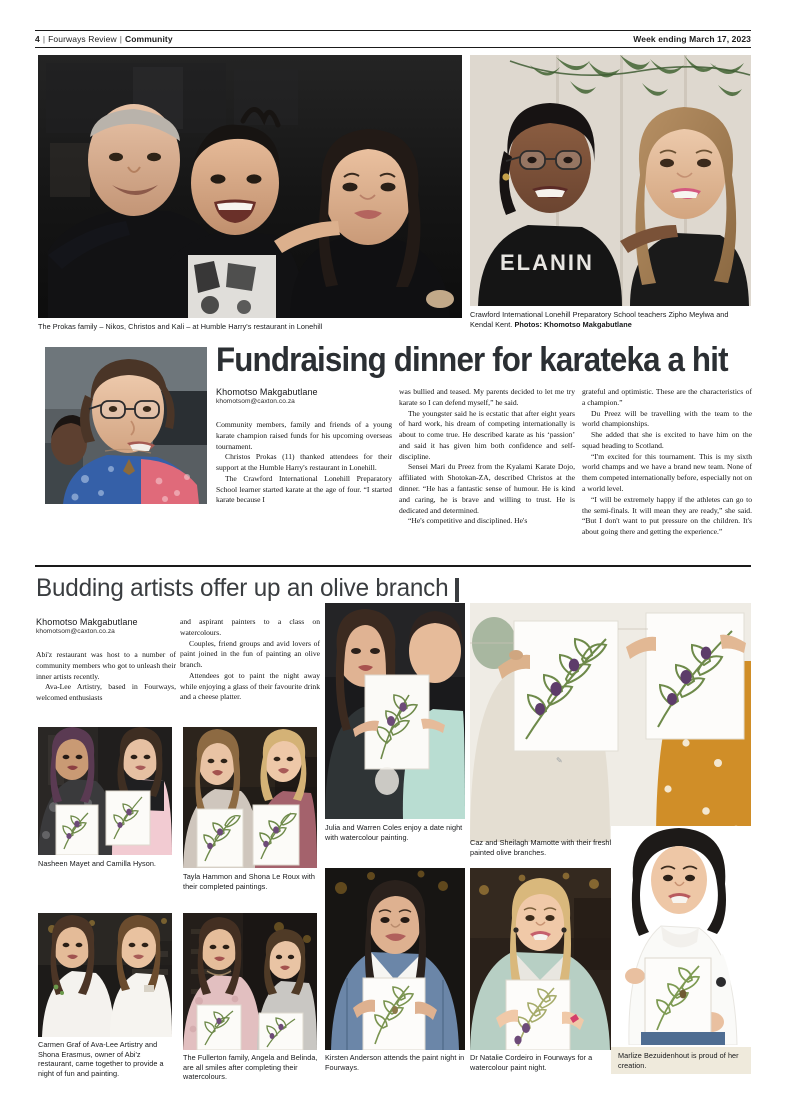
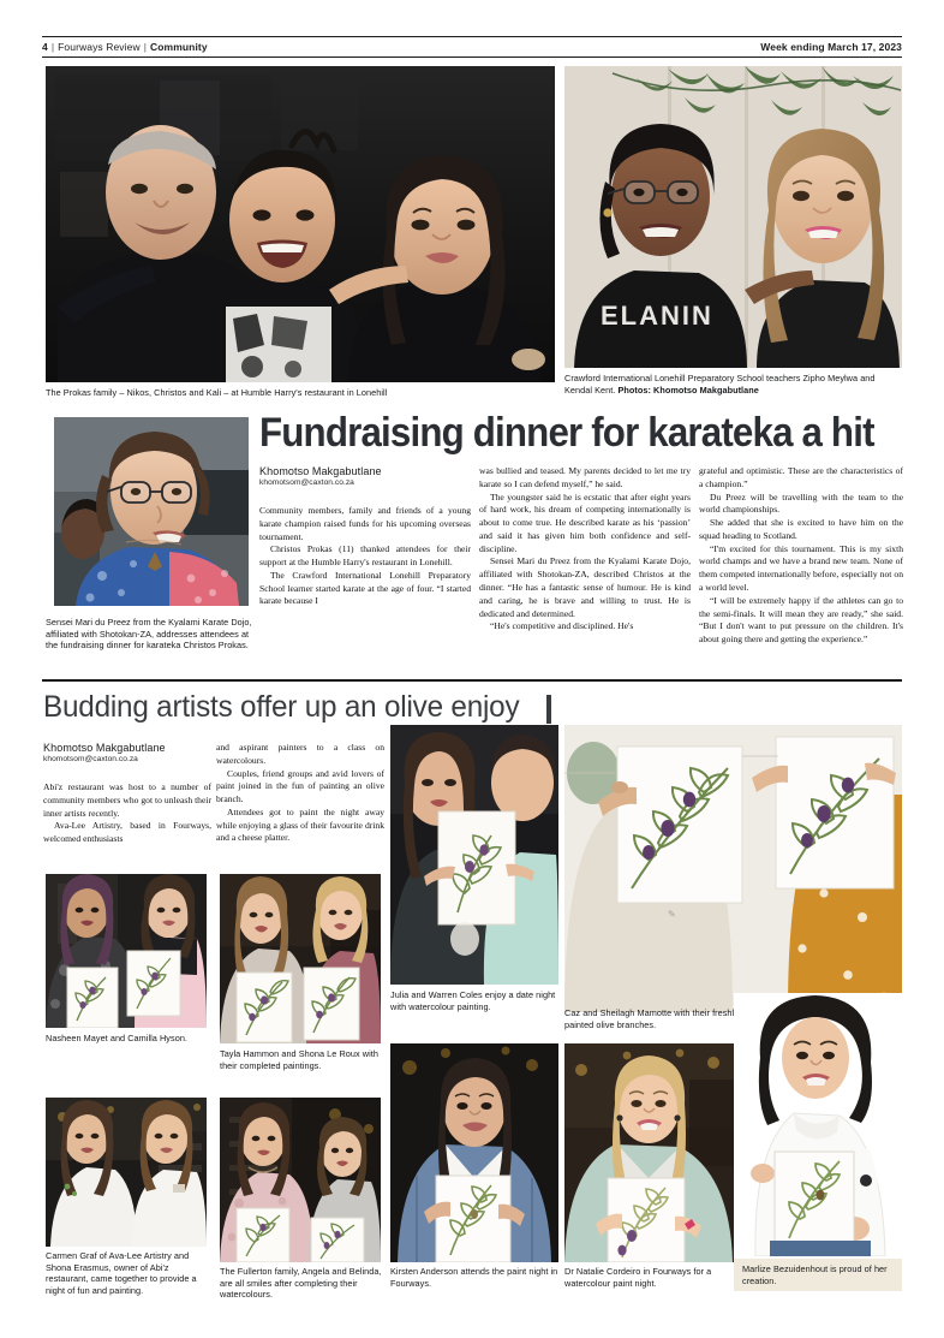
  4
  |
  Fourways Review
  |
  Community
  Week ending March 17, 2023
  The Prokas family – Nikos, Christos and Kali – at Humble Harry's restaurant in Lonehill
  ELANIN
  Crawford International Lonehill Preparatory School teachers Zipho Meylwa and Kendal Kent. Photos: Khomotso Makgabutlane
  Fundraising dinner for karateka a hit
  Khomotso Makgabutlane
  Community members, family and friends of a young karate champion raised funds for his upcoming overseas tournament.
  Christos Prokas (11) thanked attendees for their support at the Humble Harry's restaurant in Lonehill.
  The Crawford International Lonehill Preparatory School learner started karate at the age of four. “I started karate because I
  was bullied and teased. My parents decided to let me try karate so I can defend myself,” he said.
  The youngster said he is ecstatic that after eight years of hard work, his dream of competing internationally is about to come true. He described karate as his ‘passion’ and said it has given him both confidence and self-discipline.
  Sensei Mari du Preez from the Kyalami Karate Dojo, affiliated with Shotokan-ZA, described Christos at the dinner. “He has a fantastic sense of humour. He is kind and caring, he is brave and willing to trust. He is dedicated and determined.
  “He's competitive and disciplined. He's
  grateful and optimistic. These are the characteristics of a champion.”
  Du Preez will be travelling with the team to the world championships.
  She added that she is excited to have him on the squad heading to Scotland.
  “I'm excited for this tournament. This is my sixth world champs and we have a brand new team. None of them competed internationally before, especially not on a world level.
  “I will be extremely happy if the athletes can go to the semi-finals. It will mean they are ready,” she said. “But I don't want to put pressure on the children. It's about going there and getting the experience.”
+ Sensei Mari du Preez from the Kyalami Karate Dojo, affiliated with Shotokan-ZA, addresses attendees at the fundraising dinner for karateka Christos Prokas.
- Budding artists offer up an olive branch
+ Budding artists offer up an olive enjoy
  Khomotso Makgabutlane
  Abi'z restaurant was host to a number of community members who got to unleash their inner artists recently.
  Ava-Lee Artistry, based in Fourways, welcomed enthusiasts
  and aspirant painters to a class on watercolours.
  Couples, friend groups and avid lovers of paint joined in the fun of painting an olive branch.
  Attendees got to paint the night away while enjoying a glass of their favourite drink and a cheese platter.
  Julia and Warren Coles enjoy a date night with watercolour painting.
  ✎
  Caz and Sheilagh Mamotte with their fresh painted olive branches.
  Nasheen Mayet and Camilla Hyson.
  Tayla Hammon and Shona Le Roux with their completed paintings.
  Carmen Graf of Ava-Lee Artistry and Shona Erasmus, owner of Abi'z restaurant, came together to provide a night of fun and painting.
  The Fullerton family, Angela and Belinda, are all smiles after completing their watercolours.
  Kirsten Anderson attends the paint night in Fourways.
  Dr Natalie Cordeiro in Fourways for a watercolour paint night.
  Marlize Bezuidenhout is proud of her creation.
